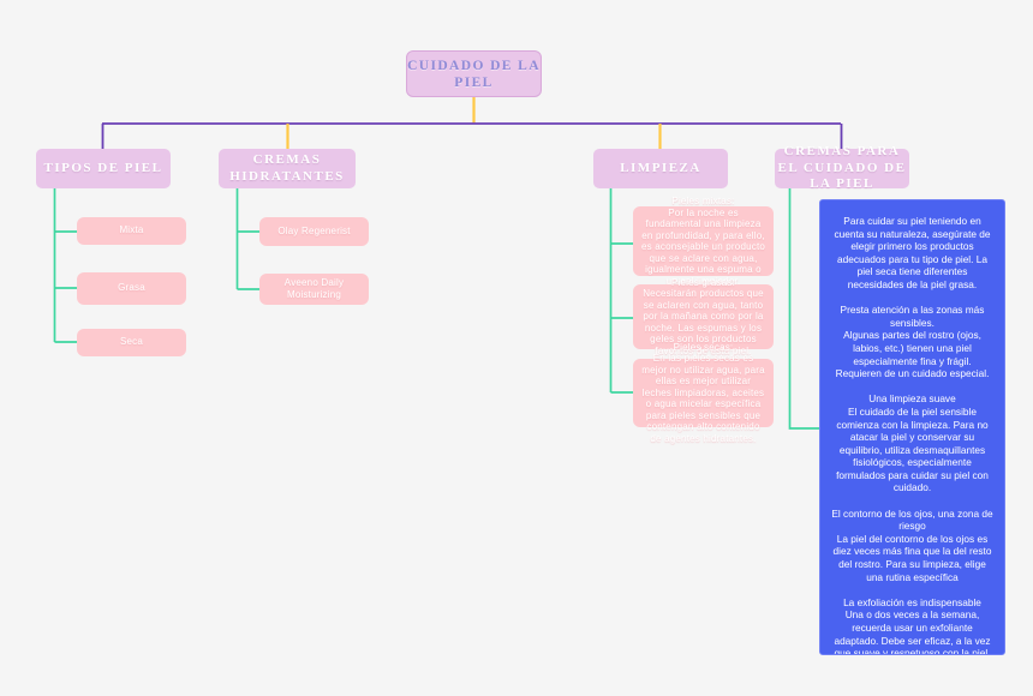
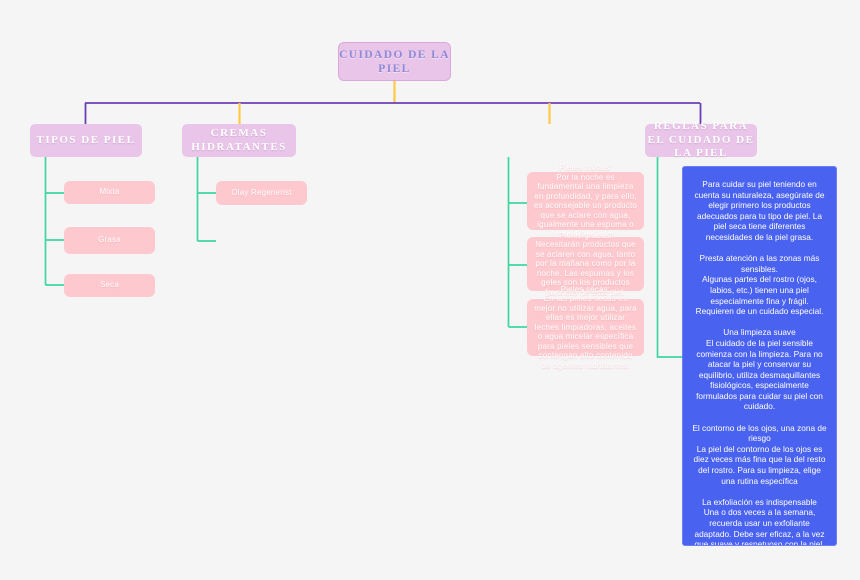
  CUIDADO DE LA PIEL
  TIPOS DE PIEL
  Mixta
  Grasa
  Seca
  CREMAS HIDRATANTES
  Olay Regenerist
- Aveeno Daily Moisturizing
- LIMPIEZA
  Pieles mixtas:
  Por la noche es fundamental una limpieza en profundidad, y para ello, es aconsejable un producto que se aclare con agua, igualmente una espuma o un gel limpiador.
  Pieles grasas:
  Necesitarán productos que se aclaren con agua, tanto por la mañana como por la noche. Las espumas y los geles son los productos favoritos de esta piel.
  Pieles secas:
  En las pieles secas es mejor no utilizar agua, para ellas es mejor utilizar leches limpiadoras, aceites o agua micelar específica para pieles sensibles que contengan alto contenido de agentes hidratantes.
- CREMAS PARA EL CUIDADO DE LA PIEL
+ REGLAS PARA EL CUIDADO DE LA PIEL
  Para cuidar su piel teniendo en cuenta su naturaleza, asegúrate de elegir primero los productos adecuados para tu tipo de piel. La piel seca tiene diferentes necesidades de la piel grasa.
  Presta atención a las zonas más sensibles.
  Algunas partes del rostro (ojos, labios, etc.) tienen una piel especialmente fina y frágil.
  Requieren de un cuidado especial.
  Una limpieza suave
  El cuidado de la piel sensible comienza con la limpieza. Para no atacar la piel y conservar su equilibrio, utiliza desmaquillantes fisiológicos, especialmente formulados para cuidar su piel con cuidado.
  El contorno de los ojos, una zona de riesgo
  La piel del contorno de los ojos es diez veces más fina que la del resto del rostro. Para su limpieza, elige una rutina específica
  La exfoliación es indispensable
